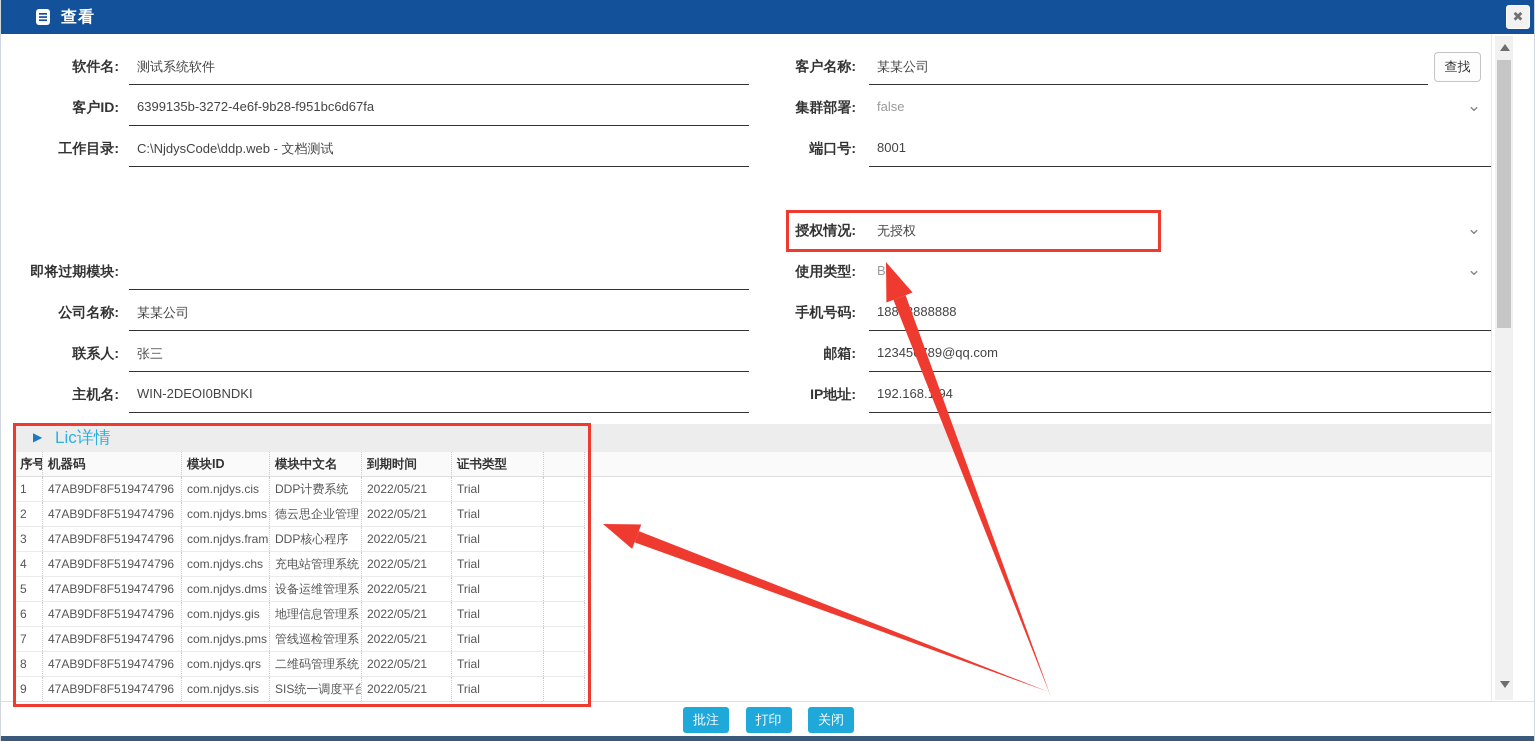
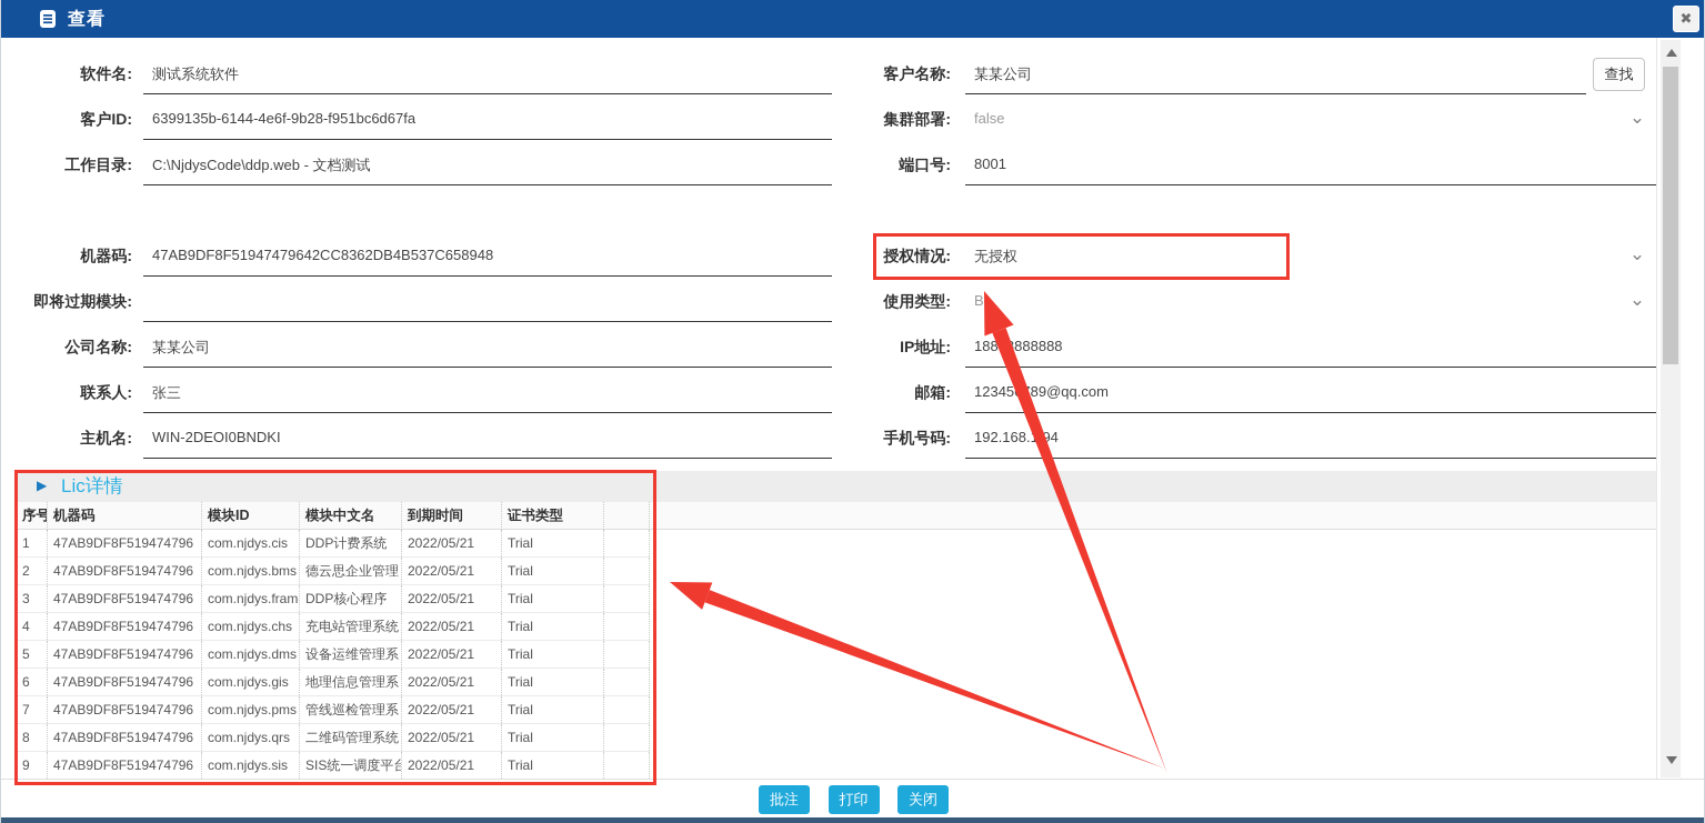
  查看
  ✖
  软件名:
  测试系统软件
  客户ID:
- 6399135b-3272-4e6f-9b28-f951bc6d67fa
+ 6399135b-6144-4e6f-9b28-f951bc6d67fa
  工作目录:
  C:\NjdysCode\ddp.web - 文档测试
+ 机器码:
+ 47AB9DF8F51947479642CC8362DB4B537C658948
  即将过期模块:
  公司名称:
  某某公司
  联系人:
  张三
  主机名:
  WIN-2DEOI0BNDKI
  客户名称:
  某某公司
  查找
  集群部署:
  false
  ⌄
  端口号:
  8001
  授权情况:
  无授权
  ⌄
  使用类型:
  ⌄
- 手机号码:
+ IP地址:
  188888888
  邮箱:
  1234589@qq.com
- IP地址:
+ 手机号码:
  192.168.94
  ▶
  Lic详情
  序号
  机器码
  模块ID
  模块中文名
  到期时间
  证书类型
  1
  47AB9DF8F519474796
  com.njdys.cis
  DDP计费系统
  2022/05/21
  Trial
  2
  47AB9DF8F519474796
  com.njdys.bms
  德云思企业管理
  2022/05/21
  Trial
  3
  47AB9DF8F519474796
  com.njdys.fram
  DDP核心程序
  2022/05/21
  Trial
  4
  47AB9DF8F519474796
  com.njdys.chs
  充电站管理系统
  2022/05/21
  Trial
  5
  47AB9DF8F519474796
  com.njdys.dms
  设备运维管理系
  2022/05/21
  Trial
  6
  47AB9DF8F519474796
  com.njdys.gis
  地理信息管理系
  2022/05/21
  Trial
  7
  47AB9DF8F519474796
  com.njdys.pms
  管线巡检管理系
  2022/05/21
  Trial
  8
  47AB9DF8F519474796
  com.njdys.qrs
  二维码管理系统
  2022/05/21
  Trial
  9
  47AB9DF8F519474796
  com.njdys.sis
  SIS统一调度平台
  2022/05/21
  Trial
  批注 打印 关闭
